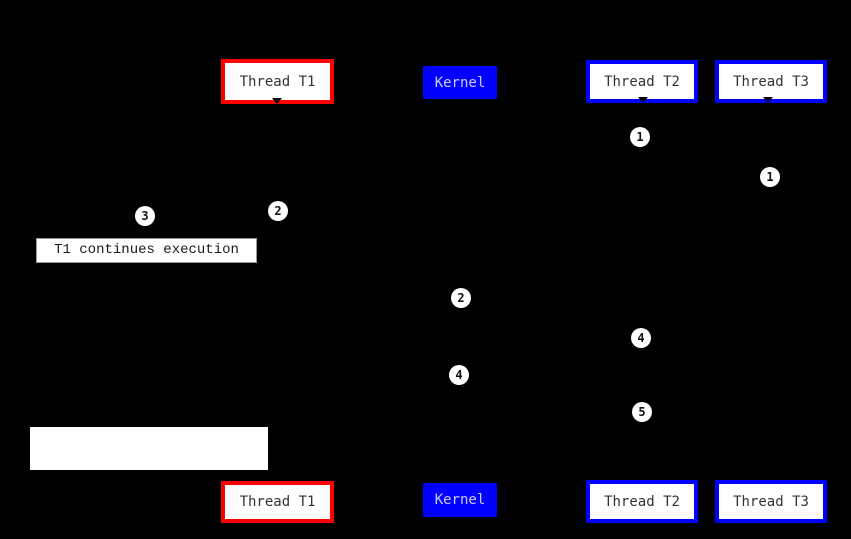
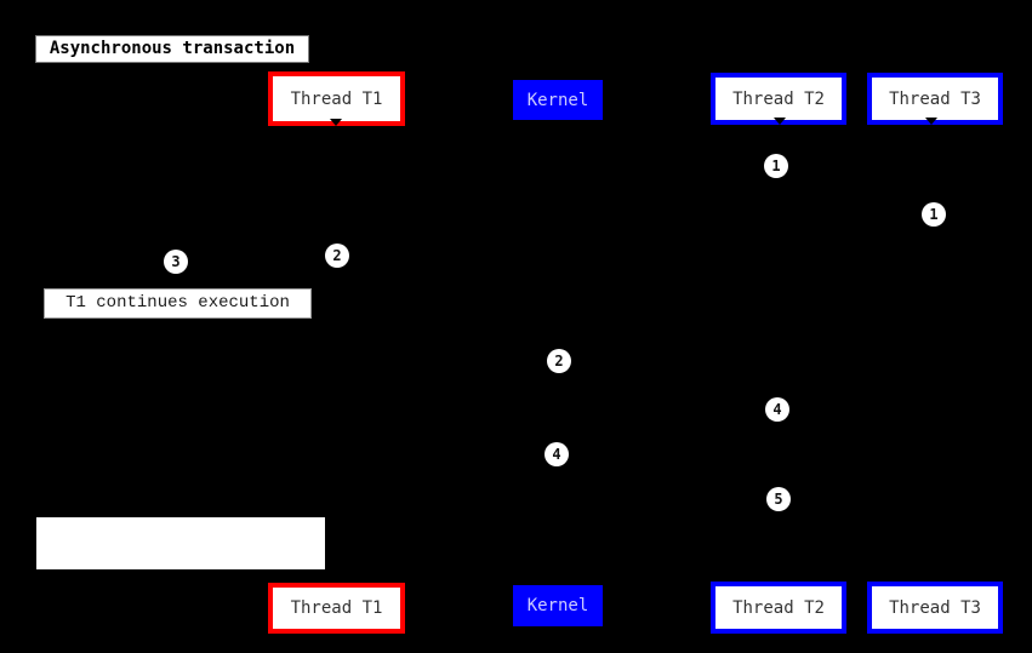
+ Asynchronous transaction
  Thread T1
  Kernel
  Thread T2
  Thread T3
  1
  1
  3
  2
  2
  4
  4
  5
  T1 continues execution
  Thread T1
  Kernel
  Thread T2
  Thread T3
